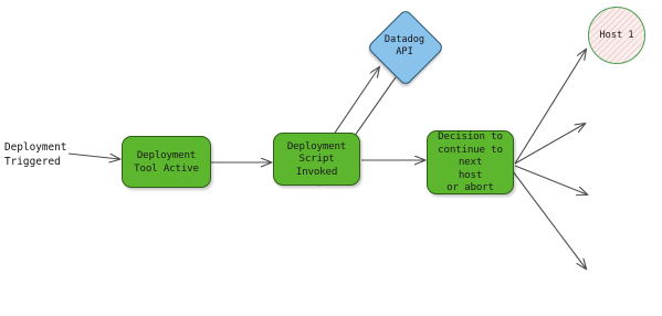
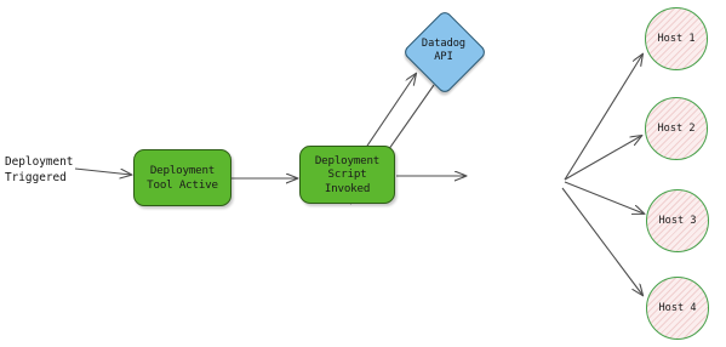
  Deployment
  Triggered
  Deployment
  Tool Active
  Deployment
  Script Invoked
  Datadog
  API
- Decision to
- continue to next
- host
- or abort
  Host 1
+ Host 2
+ Host 3
+ Host 4
